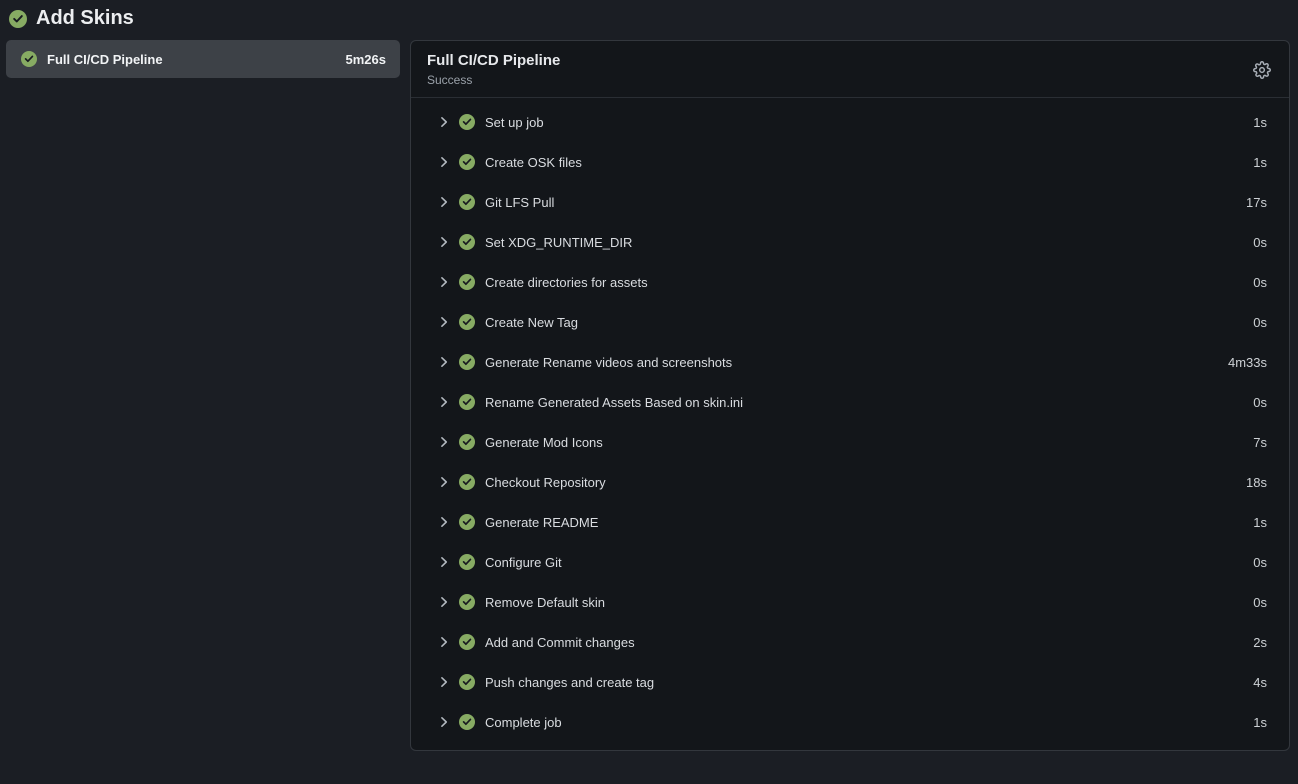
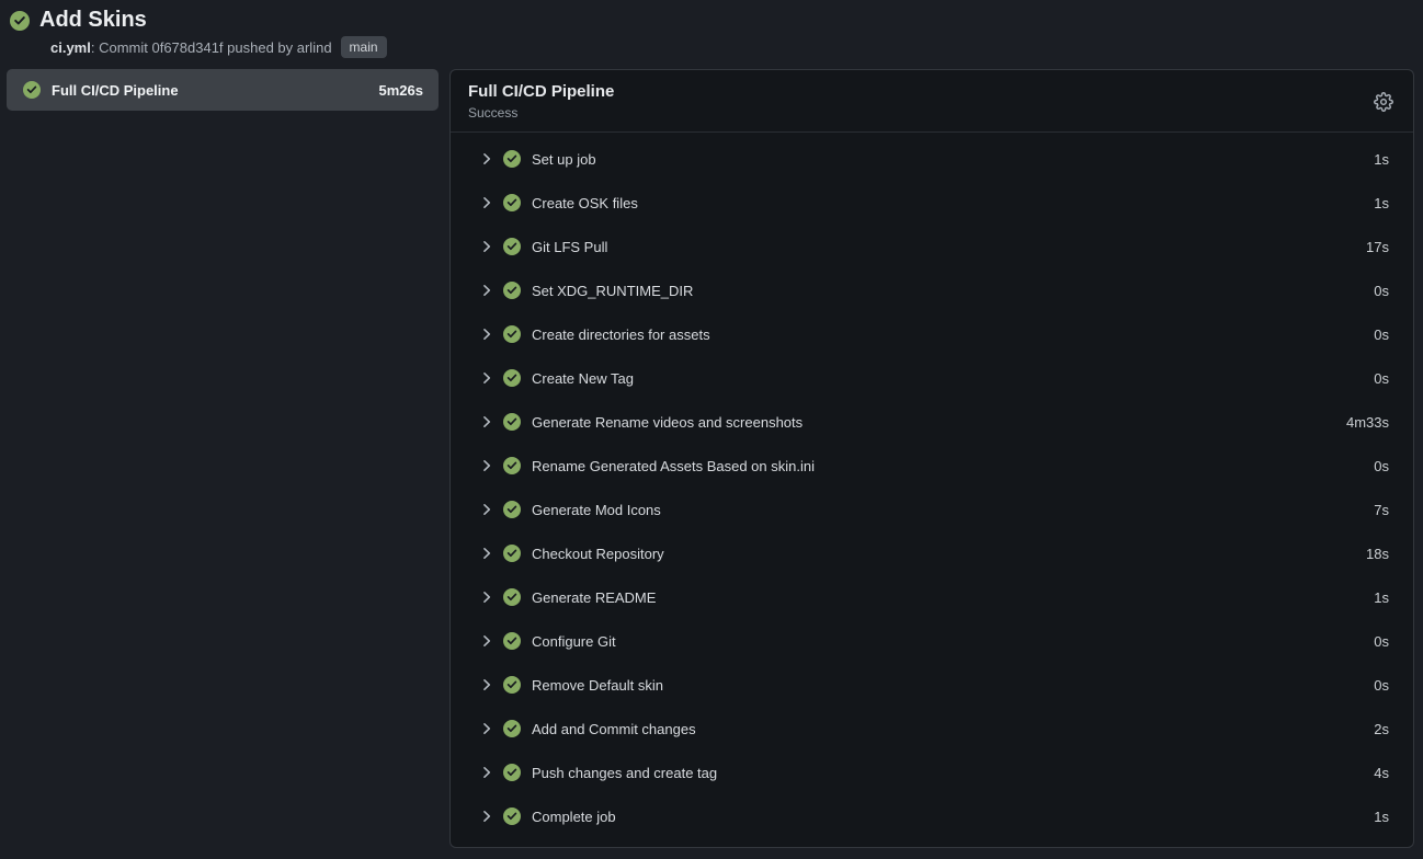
  Add Skins
+ ci.yml: Commit 0f678d341f pushed by arlind main
  Full CI/CD Pipeline
  5m26s
  Full CI/CD Pipeline
  Success
  Set up job
  1s
  Create OSK files
  1s
  Git LFS Pull
  17s
  Set XDG_RUNTIME_DIR
  0s
  Create directories for assets
  0s
  Create New Tag
  0s
  Generate Rename videos and screenshots
  4m33s
  Rename Generated Assets Based on skin.ini
  0s
  Generate Mod Icons
  7s
  Checkout Repository
  18s
  Generate README
  1s
  Configure Git
  0s
  Remove Default skin
  0s
  Add and Commit changes
  2s
  Push changes and create tag
  4s
  Complete job
  1s
